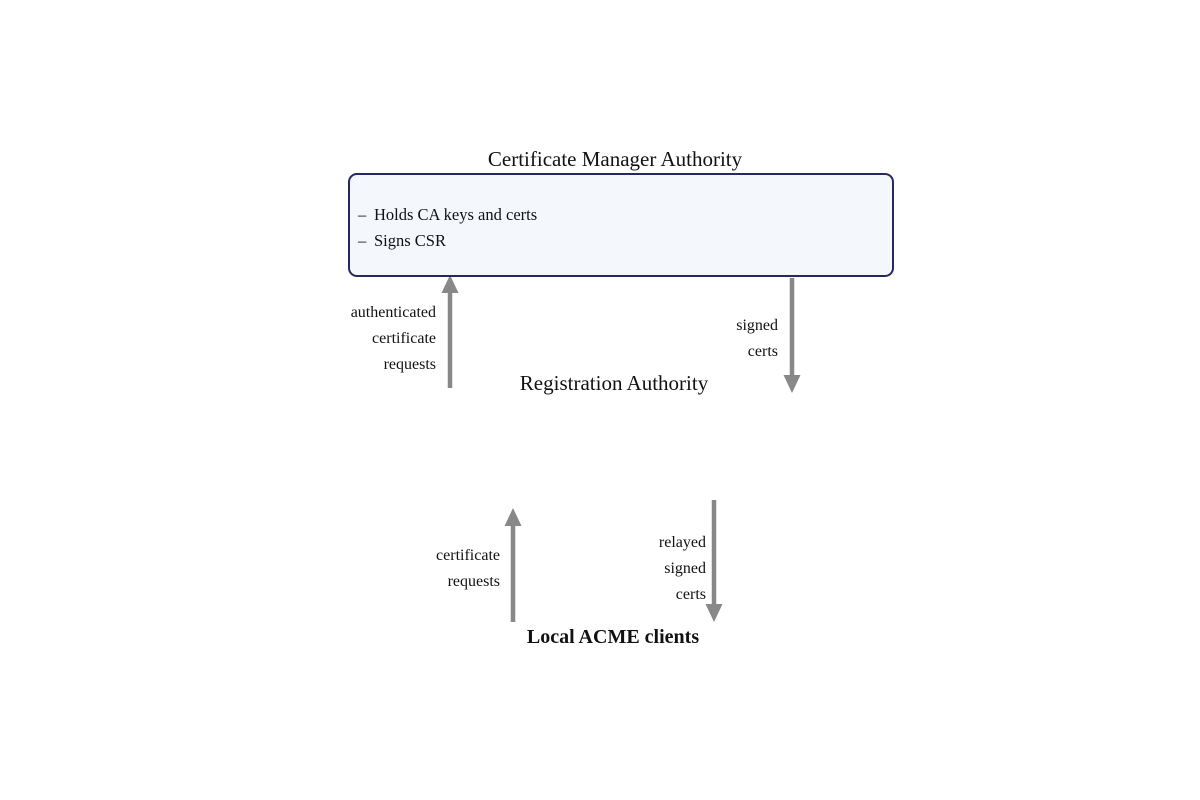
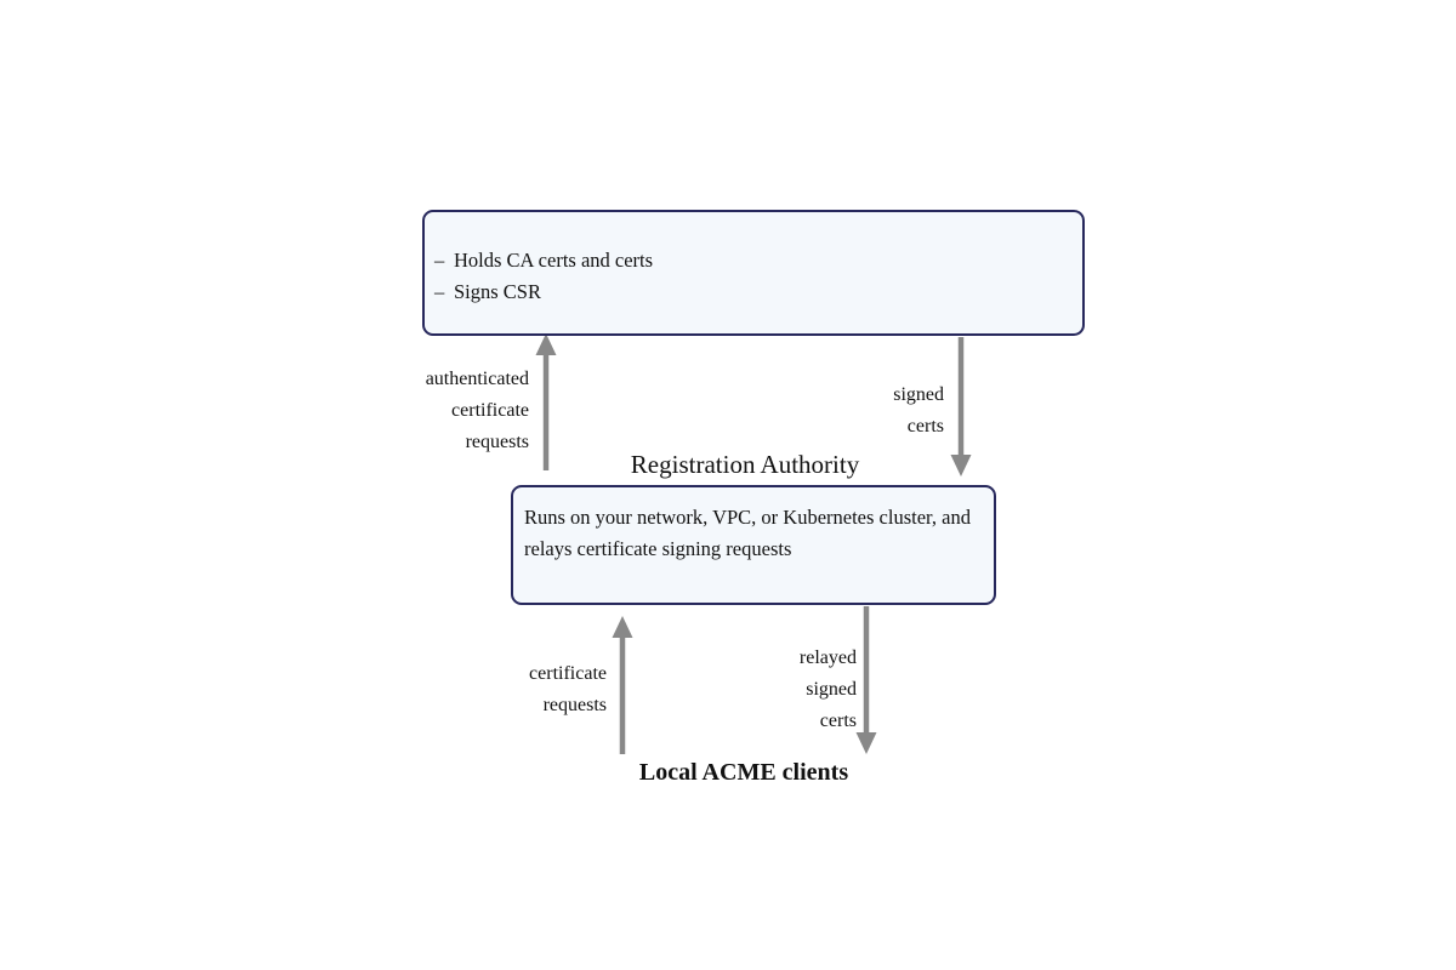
- Certificate Manager Authority
  –
- Holds CA keys and certs
+ Holds CA certs and certs
  –
  Signs CSR
  authenticated
  certificate
  requests
  signed
  certs
  Registration Authority
+ Runs on your network, VPC, or Kubernetes cluster, and relays certificate signing requests
  certificate
  requests
  relayed
  signed
  certs
  Local ACME clients
